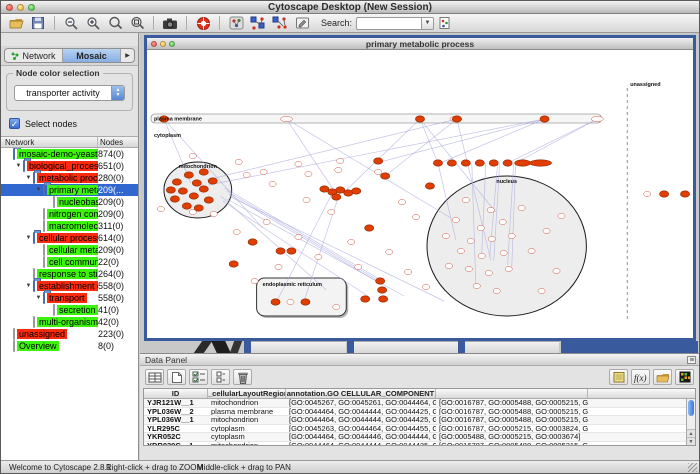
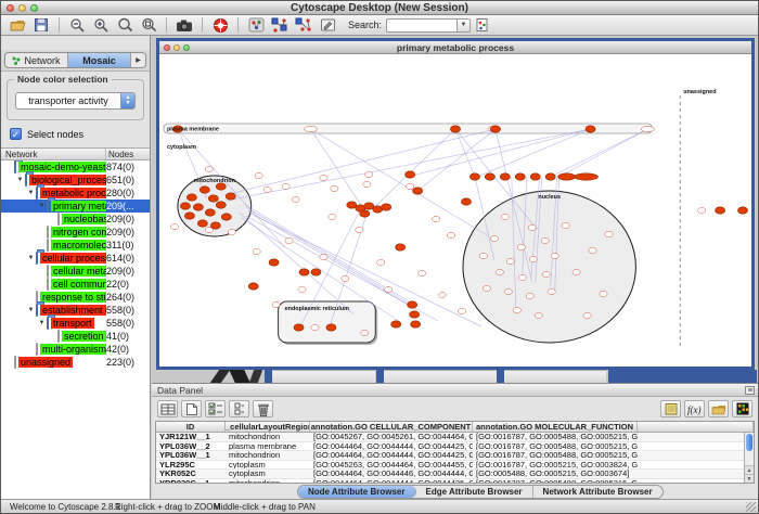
  Cytoscape Desktop (New Session)
  Search:
  Network
  Mosaic
  Node color selection
  transporter activity
  ✓
  Select nodes
  Network
  Nodes
  mosaic-demo-yeast
  874(0)
  biological_proces
  651(0)
  metabolic proc
  280(0)
  primary met
  209(...
  nucleobas
  209(0)
  nitrogen com
  209(0)
  macromolec
  311(0)
  cellular proces
  614(0)
  cellular meta
  209(0)
  cell commun
  22(0)
  response to sti
  264(0)
  establishment
  558(0)
  transport
  558(0)
  secretion
  41(0)
  multi-organism
  42(0)
  unassigned
  223(0)
- Overview
- 8(0)
  primary metabolic process
  Data Panel
  f(x)
  ID
  _cellularLayoutRegio
  annotation.GO CELLULAR_COMPONENT
+ annotation.GO MOLECULAR_FUNCTION
  YJR121W__1
  mitochondrion
  [GO:0045267, GO:0045261, GO:0044464, G
  [GO:0016787, GO:0005488, GO:0005215, G
  YPL036W__2
  plasma membrane
  [GO:0044464, GO:0044444, GO:0044425, G
  [GO:0016787, GO:0005488, GO:0005215, G
  YPL036W__1
  mitochondrion
  [GO:0044464, GO:0044444, GO:0044425, G
  [GO:0016787, GO:0005488, GO:0005215, G
  YLR295C
  cytoplasm
  [GO:0045263, GO:0044464, GO:0044455, G
  [GO:0016787, GO:0005215, GO:0003824, G
  YKR052C
  cytoplasm
  [GO:0044464, GO:0044446, GO:0044444, G
  [GO:0005488, GO:0005215, GO:0003674]
+ Node Attribute Browser
+ Edge Attribute Browser
+ Network Attribute Browser
  Welcome to Cytoscape 2.8.1
  Right-click + drag to ZOOM
  Middle-click + drag to PAN
